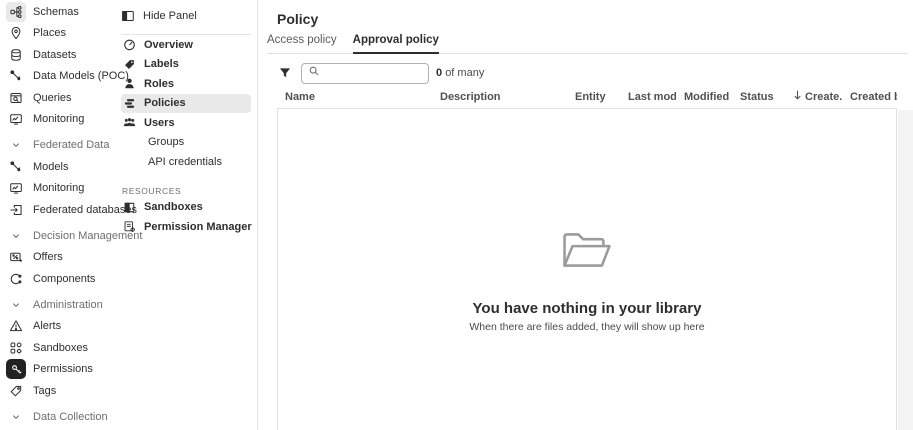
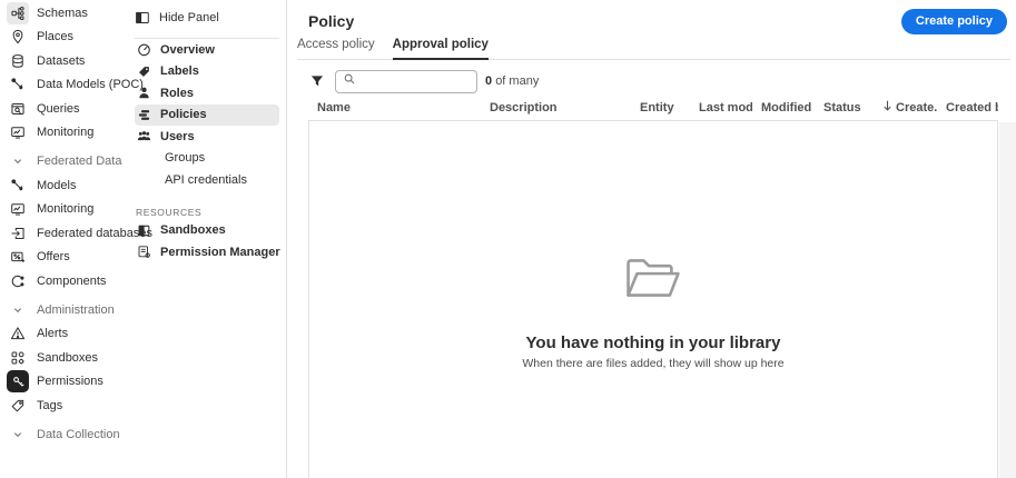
  Schemas
  Places
  Datasets
  Data Models (POC)
  Queries
  Monitoring
  Federated Data
  Models
  Monitoring
  Federated databass
- Decision Management
  Offers
  Components
  Administration
  Alerts
  Sandboxes
  Permissions
  Tags
  Data Collection
  Hide Panel
  Overview
  Labels
  Roles
  Policies
  Users
  Groups
  API credentials
  RESOURCES
  Sandboxes
  Permission Manager
  Policy
+ Create policy
  Access policy
  Approval policy
  0 of many
  Name
  Description
  Entity
  Modified
  Status
  Create.
  Created
  You have nothing in your library
  When there are files added, they will show up here
